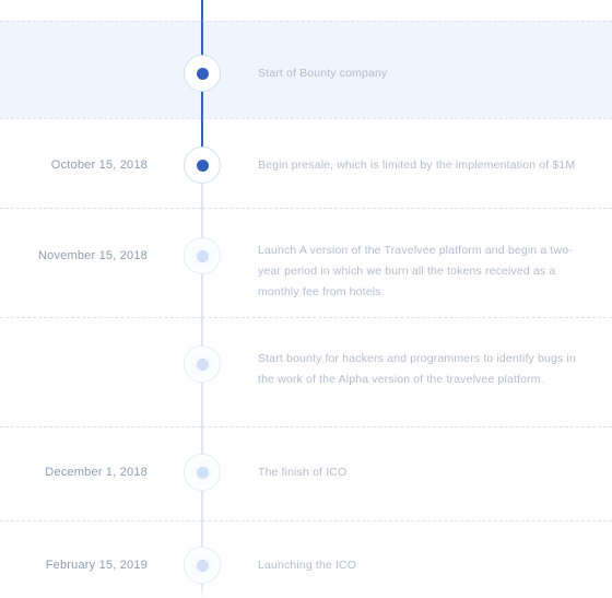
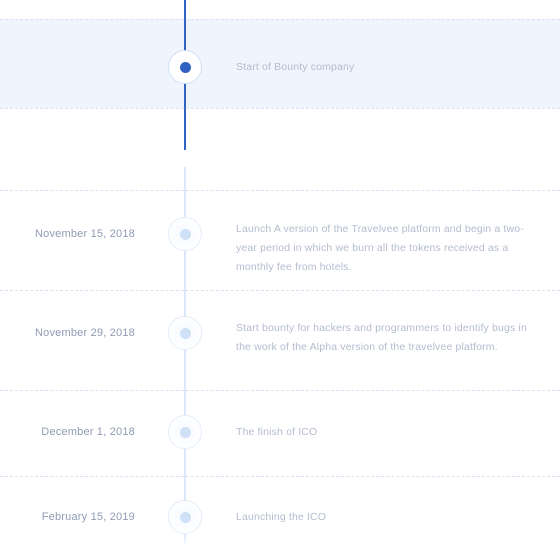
  Start of Bounty company
- October 15, 2018
- Begin presale, which is limited by the implementation of $1M
  November 15, 2018
  Launch A version of the Travelvee platform and begin a two-year period in which we burn all the tokens received as a monthly fee from hotels.
+ November 29, 2018
  Start bounty for hackers and programmers to identify bugs in the work of the Alpha version of the travelvee platform.
  December 1, 2018
  The finish of ICO
  February 15, 2019
  Launching the ICO
